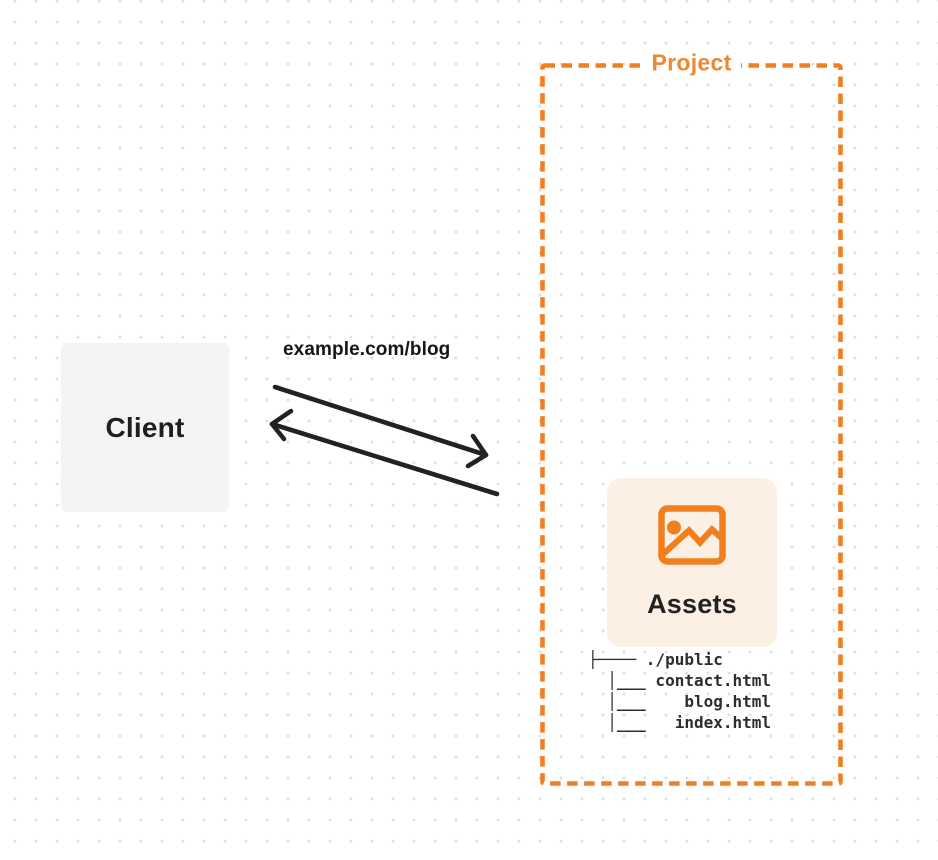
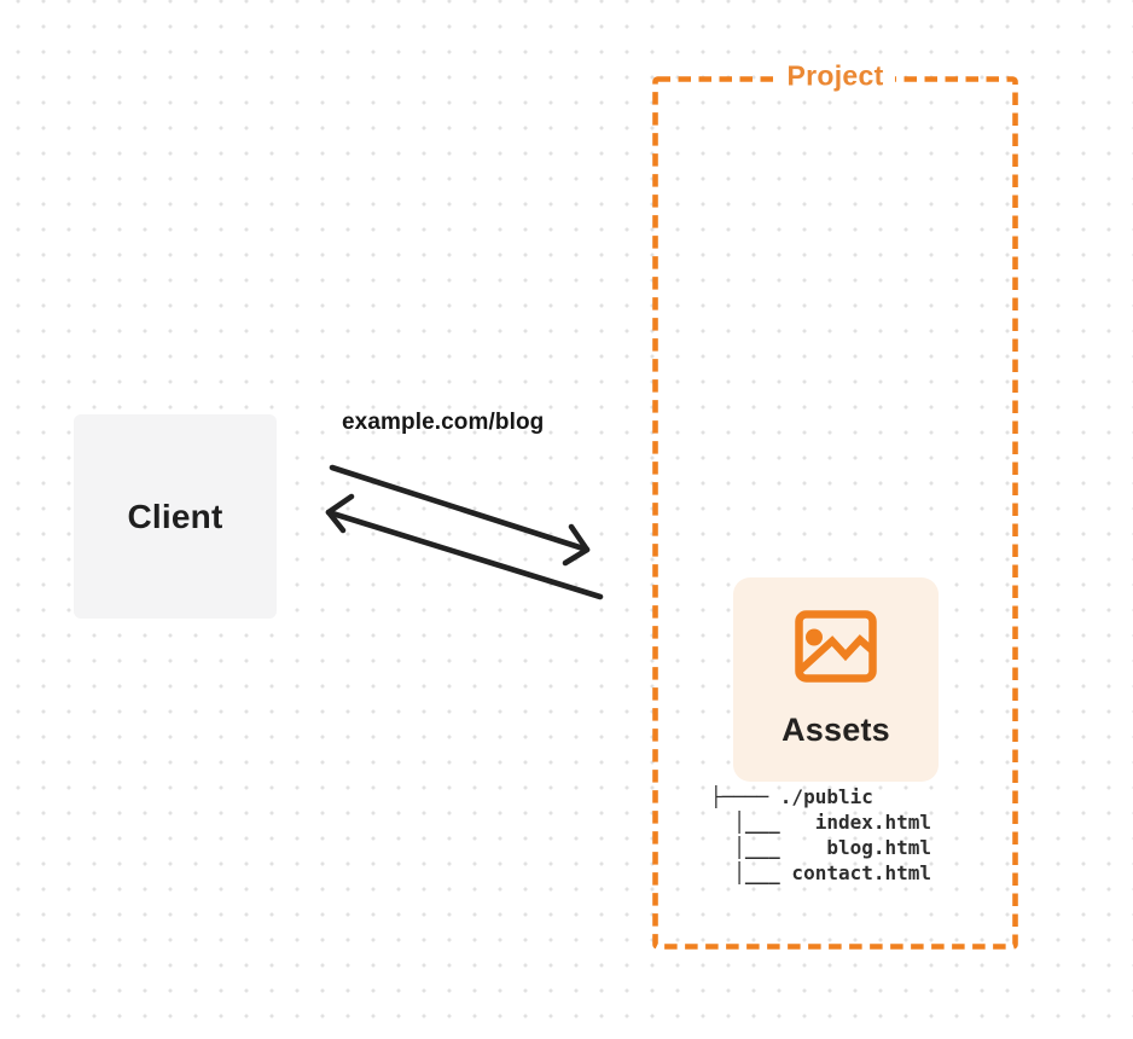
  Client
  example.com/blog
  Project
  Assets
  ├──── ./public
- │___ contact.html
+ │___ index.html
  │___ blog.html
- │___ index.html
+ │___ contact.html
